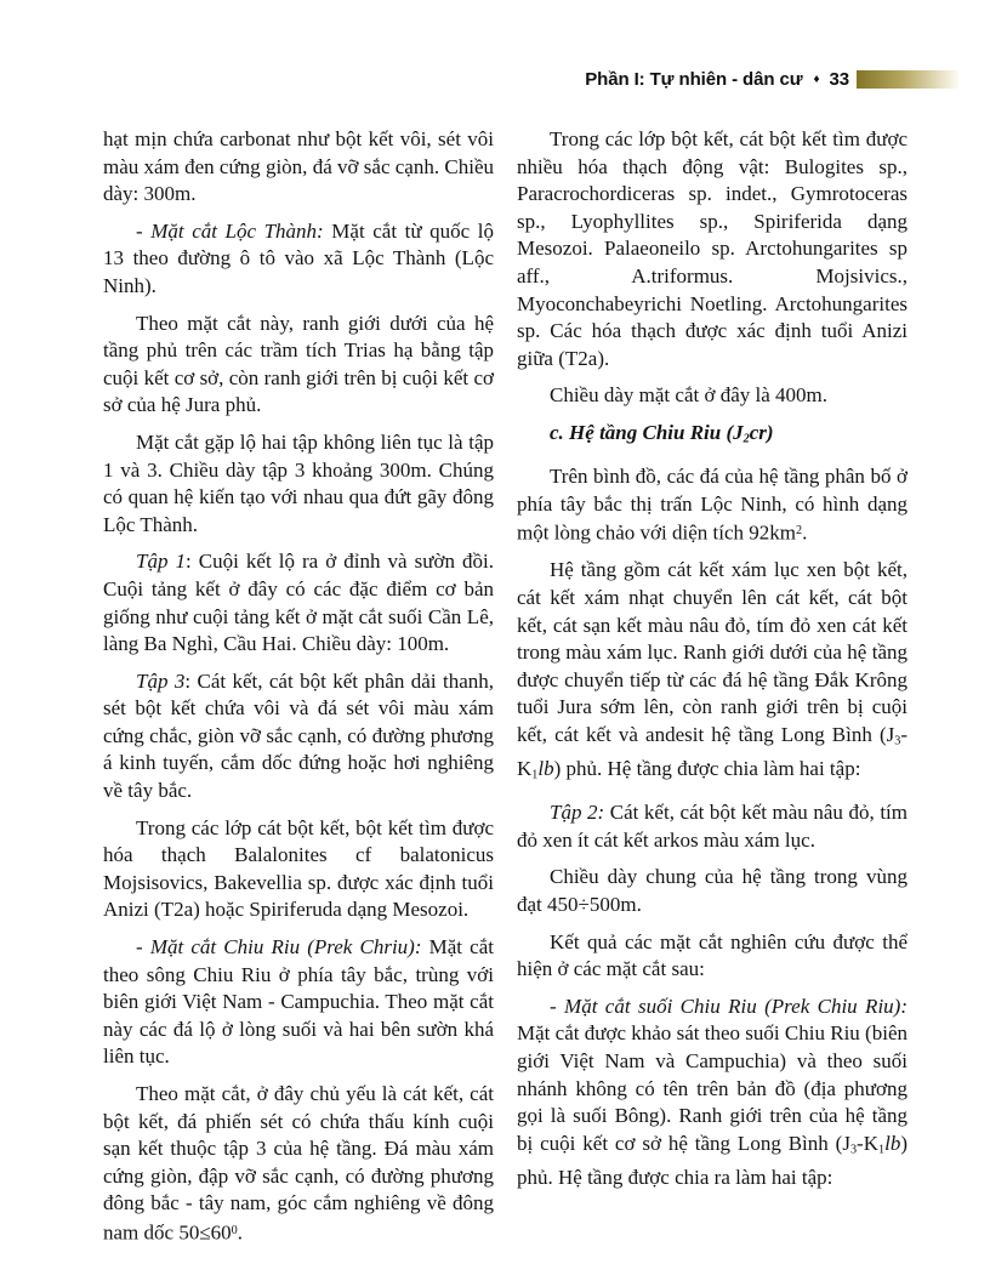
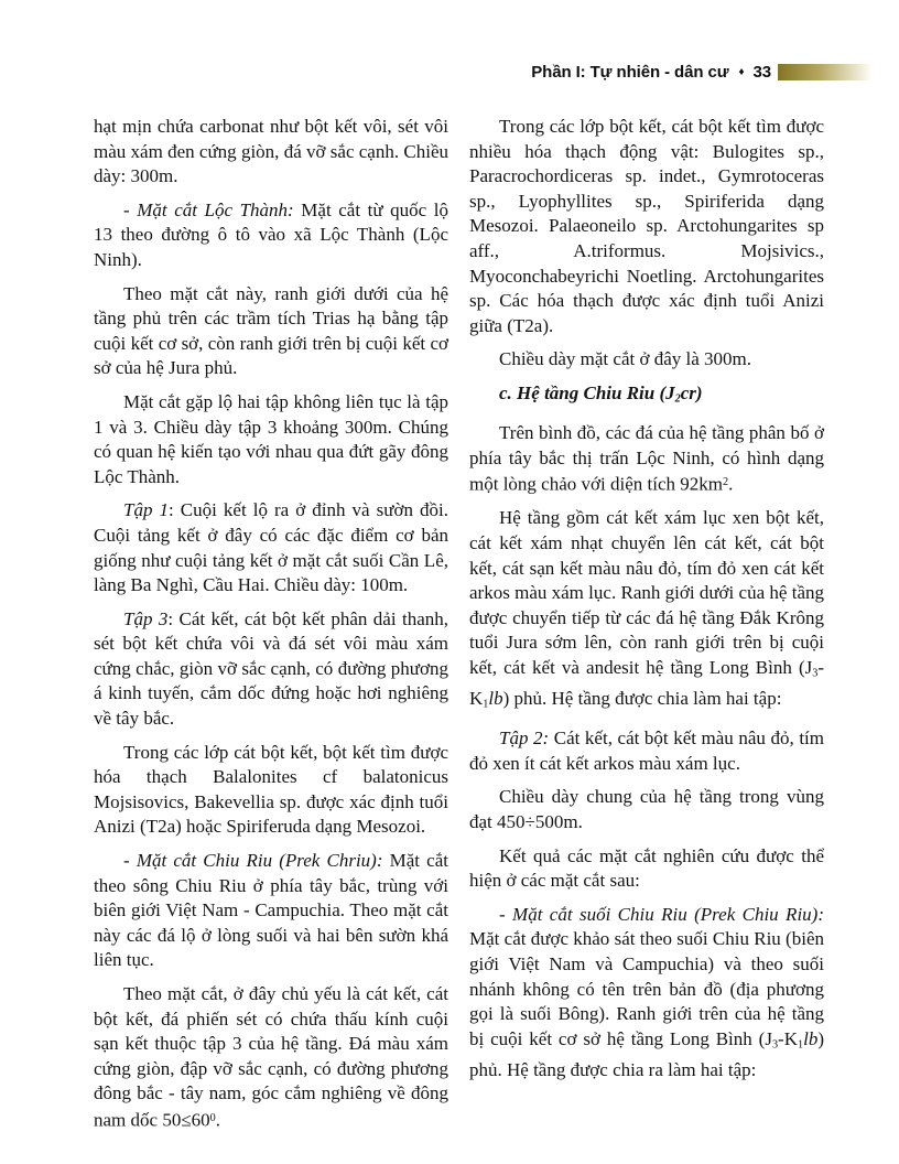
  Phần I: Tự nhiên - dân cư
  ♦
  33
  hạt mịn chứa carbonat như bột kết vôi, sét vôi màu xám đen cứng giòn, đá vỡ sắc cạnh. Chiều dày: 300m.
  - Mặt cắt Lộc Thành: Mặt cắt từ quốc lộ 13 theo đường ô tô vào xã Lộc Thành (Lộc Ninh).
  Theo mặt cắt này, ranh giới dưới của hệ tầng phủ trên các trầm tích Trias hạ bằng tập cuội kết cơ sở, còn ranh giới trên bị cuội kết cơ sở của hệ Jura phủ.
  Mặt cắt gặp lộ hai tập không liên tục là tập 1 và 3. Chiều dày tập 3 khoảng 300m. Chúng có quan hệ kiến tạo với nhau qua đứt gãy đông Lộc Thành.
  Tập 1: Cuội kết lộ ra ở đỉnh và sườn đồi. Cuội tảng kết ở đây có các đặc điểm cơ bản giống như cuội tảng kết ở mặt cắt suối Cần Lê, làng Ba Nghì, Cầu Hai. Chiều dày: 100m.
  Tập 3: Cát kết, cát bột kết phân dải thanh, sét bột kết chứa vôi và đá sét vôi màu xám cứng chắc, giòn vỡ sắc cạnh, có đường phương á kinh tuyến, cắm dốc đứng hoặc hơi nghiêng về tây bắc.
  Trong các lớp cát bột kết, bột kết tìm được hóa thạch Balalonites cf balatonicus Mojsisovics, Bakevellia sp. được xác định tuổi Anizi (T2a) hoặc Spiriferuda dạng Mesozoi.
  - Mặt cắt Chiu Riu (Prek Chriu): Mặt cắt theo sông Chiu Riu ở phía tây bắc, trùng với biên giới Việt Nam - Campuchia. Theo mặt cắt này các đá lộ ở lòng suối và hai bên sườn khá liên tục.
  Theo mặt cắt, ở đây chủ yếu là cát kết, cát bột kết, đá phiến sét có chứa thấu kính cuội sạn kết thuộc tập 3 của hệ tầng. Đá màu xám cứng giòn, đập vỡ sắc cạnh, có đường phương đông bắc - tây nam, góc cắm nghiêng về đông nam dốc 50≤600.
  Trong các lớp bột kết, cát bột kết tìm được nhiều hóa thạch động vật: Bulogites sp., Paracrochordiceras sp. indet., Gymrotoceras sp., Lyophyllites sp., Spiriferida dạng Mesozoi. Palaeoneilo sp. Arctohungarites sp aff., A.triformus. Mojsivics., Myoconchabeyrichi Noetling. Arctohungarites sp. Các hóa thạch được xác định tuổi Anizi giữa (T2a).
- Chiều dày mặt cắt ở đây là 400m.
+ Chiều dày mặt cắt ở đây là 300m.
  c. Hệ tầng Chiu Riu (J2cr)
  Trên bình đồ, các đá của hệ tầng phân bố ở phía tây bắc thị trấn Lộc Ninh, có hình dạng một lòng chảo với diện tích 92km2.
- Hệ tầng gồm cát kết xám lục xen bột kết, cát kết xám nhạt chuyển lên cát kết, cát bột kết, cát sạn kết màu nâu đỏ, tím đỏ xen cát kết trong màu xám lục. Ranh giới dưới của hệ tầng được chuyển tiếp từ các đá hệ tầng Đắk Krông tuổi Jura sớm lên, còn ranh giới trên bị cuội kết, cát kết và andesit hệ tầng Long Bình (J3-K1lb) phủ. Hệ tầng được chia làm hai tập:
+ Hệ tầng gồm cát kết xám lục xen bột kết, cát kết xám nhạt chuyển lên cát kết, cát bột kết, cát sạn kết màu nâu đỏ, tím đỏ xen cát kết arkos màu xám lục. Ranh giới dưới của hệ tầng được chuyển tiếp từ các đá hệ tầng Đắk Krông tuổi Jura sớm lên, còn ranh giới trên bị cuội kết, cát kết và andesit hệ tầng Long Bình (J3-K1lb) phủ. Hệ tầng được chia làm hai tập:
  Tập 2: Cát kết, cát bột kết màu nâu đỏ, tím đỏ xen ít cát kết arkos màu xám lục.
  Chiều dày chung của hệ tầng trong vùng đạt 450÷500m.
  Kết quả các mặt cắt nghiên cứu được thể hiện ở các mặt cắt sau:
  - Mặt cắt suối Chiu Riu (Prek Chiu Riu): Mặt cắt được khảo sát theo suối Chiu Riu (biên giới Việt Nam và Campuchia) và theo suối nhánh không có tên trên bản đồ (địa phương gọi là suối Bông). Ranh giới trên của hệ tầng bị cuội kết cơ sở hệ tầng Long Bình (J3-K1lb) phủ. Hệ tầng được chia ra làm hai tập:
